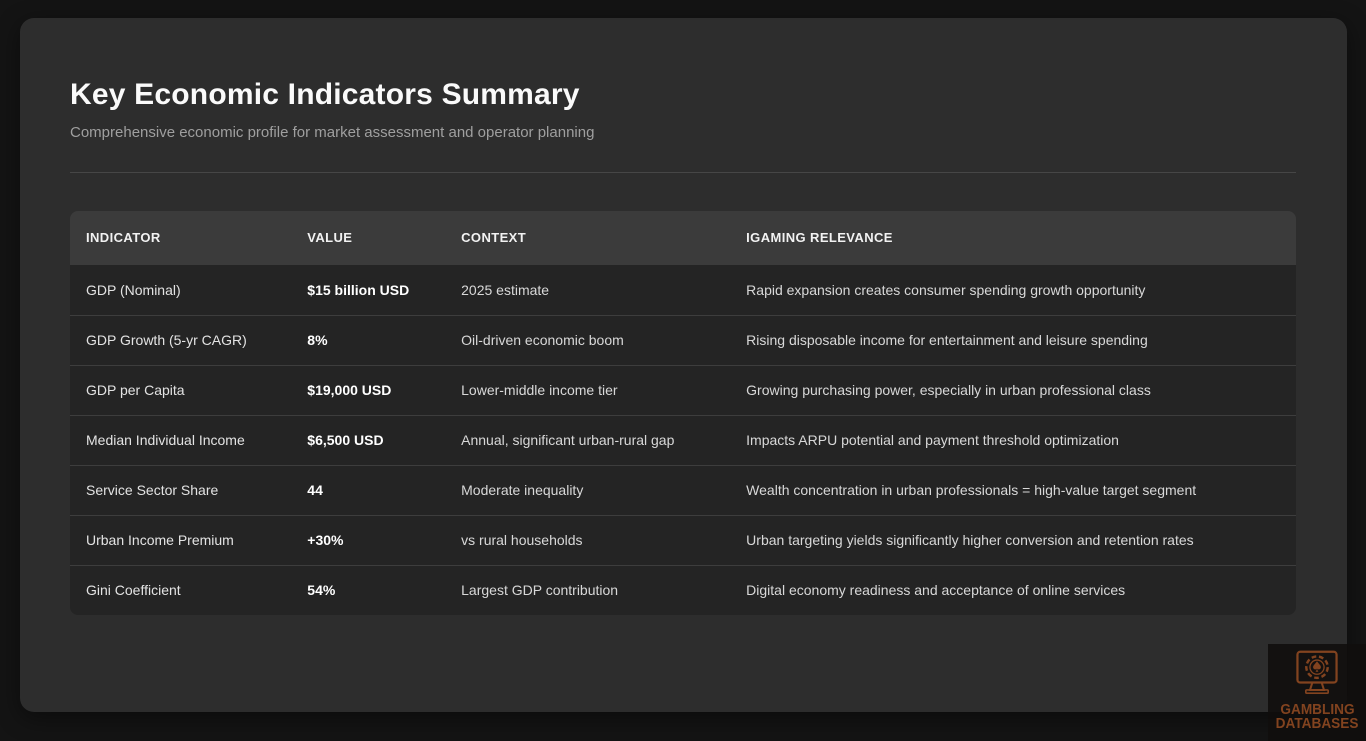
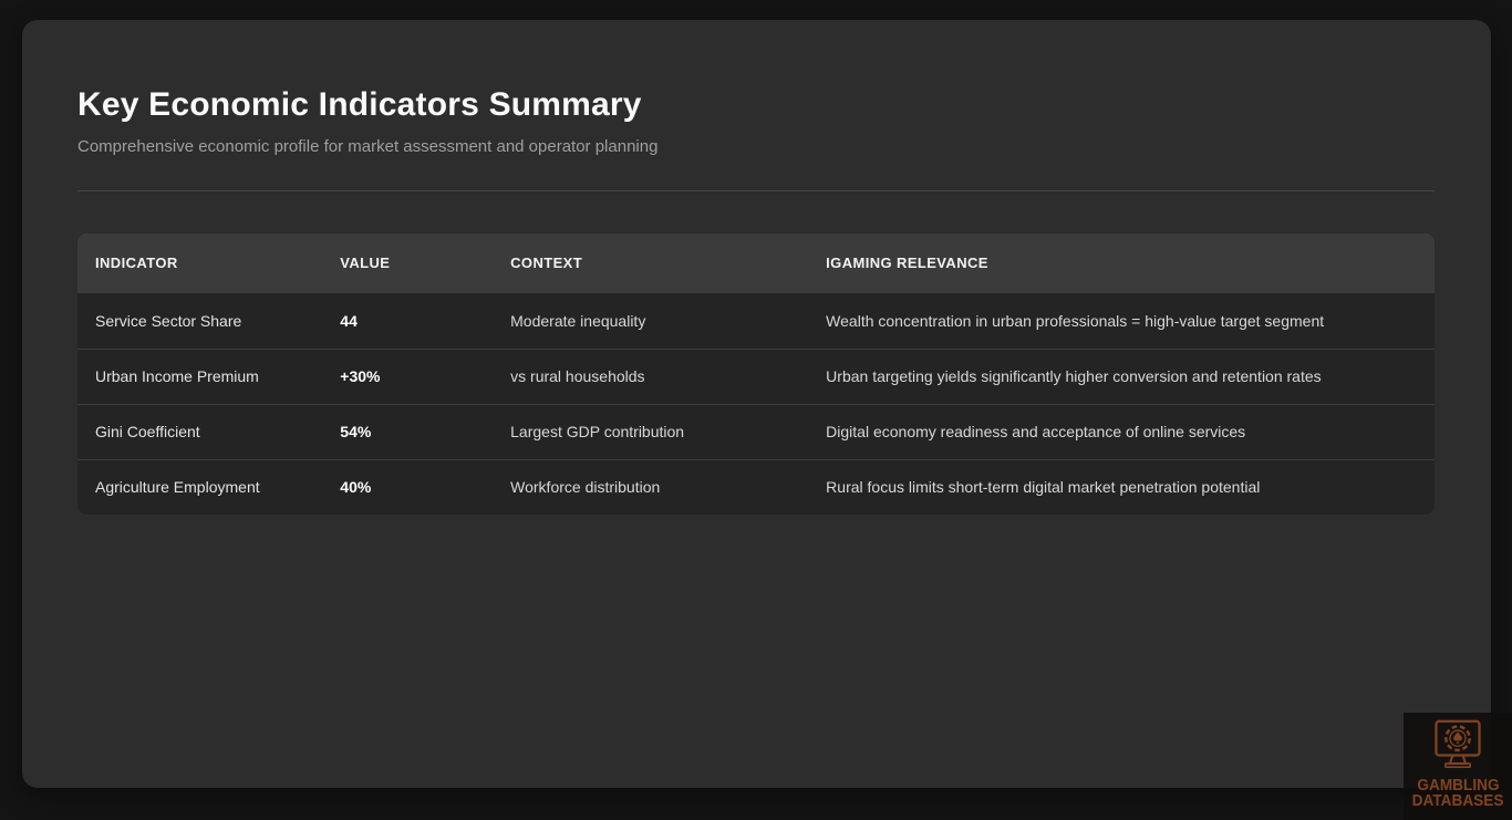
  Key Economic Indicators Summary
  Comprehensive economic profile for market assessment and operator planning
  INDICATOR	VALUE	CONTEXT	IGAMING RELEVANCE
- GDP (Nominal)	$15 billion USD	2025 estimate	Rapid expansion creates consumer spending growth opportunity
- GDP Growth (5-yr CAGR)	8%	Oil-driven economic boom	Rising disposable income for entertainment and leisure spending
- GDP per Capita	$19,000 USD	Lower-middle income tier	Growing purchasing power, especially in urban professional class
- Median Individual Income	$6,500 USD	Annual, significant urban-rural gap	Impacts ARPU potential and payment threshold optimization
  Service Sector Share	44	Moderate inequality	Wealth concentration in urban professionals = high-value target segment
  Urban Income Premium	+30%	vs rural households	Urban targeting yields significantly higher conversion and retention rates
  Gini Coefficient	54%	Largest GDP contribution	Digital economy readiness and acceptance of online services
+ Agriculture Employment	40%	Workforce distribution	Rural focus limits short-term digital market penetration potential
  GAMBLING
  DATABASES
